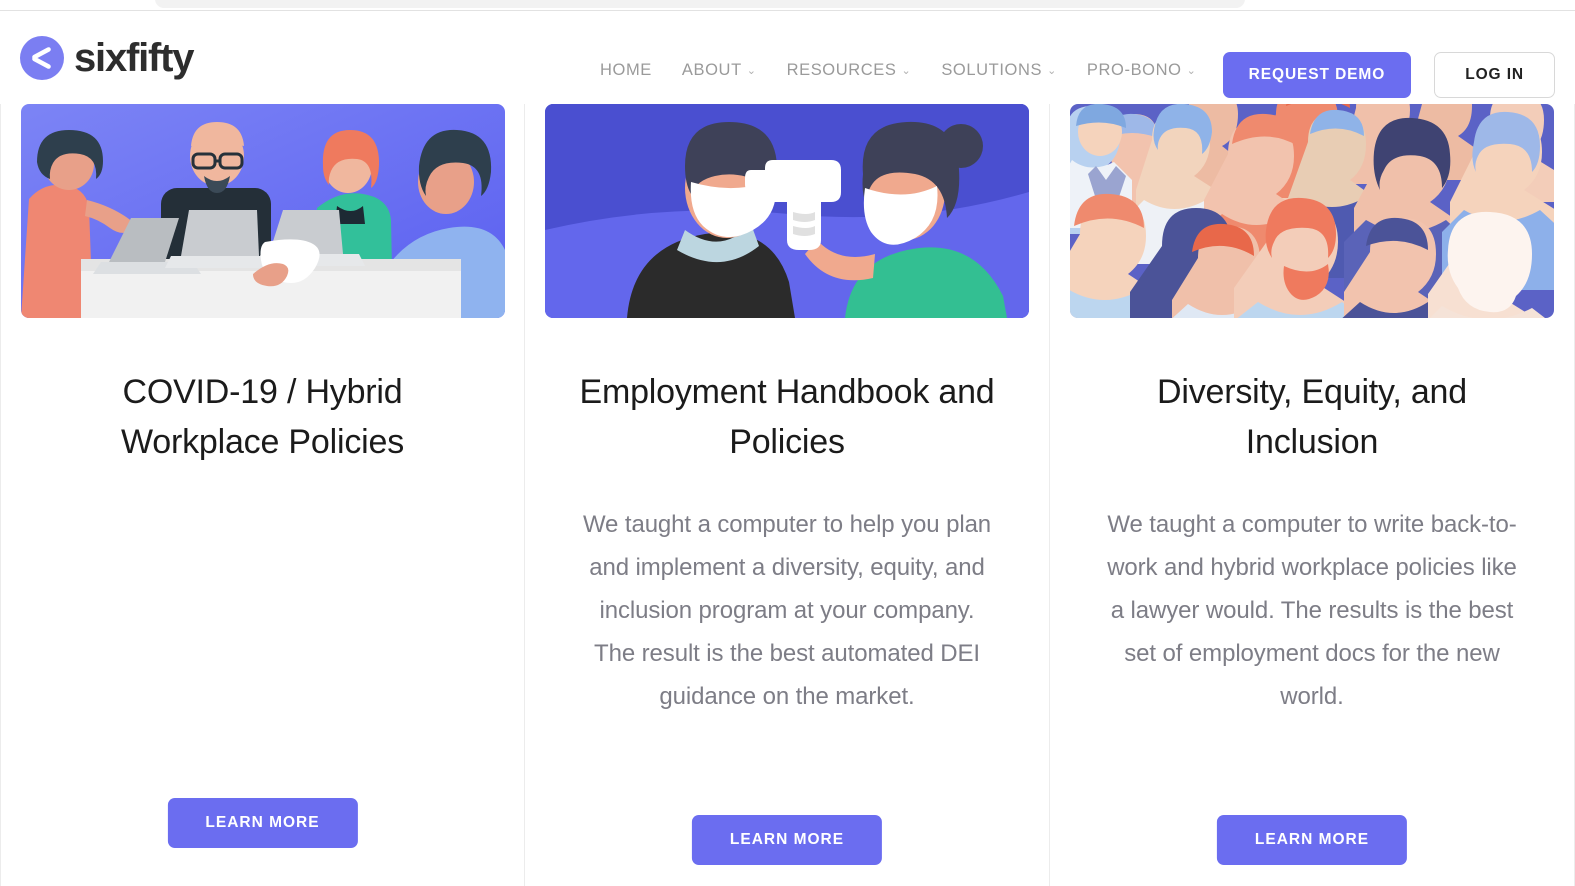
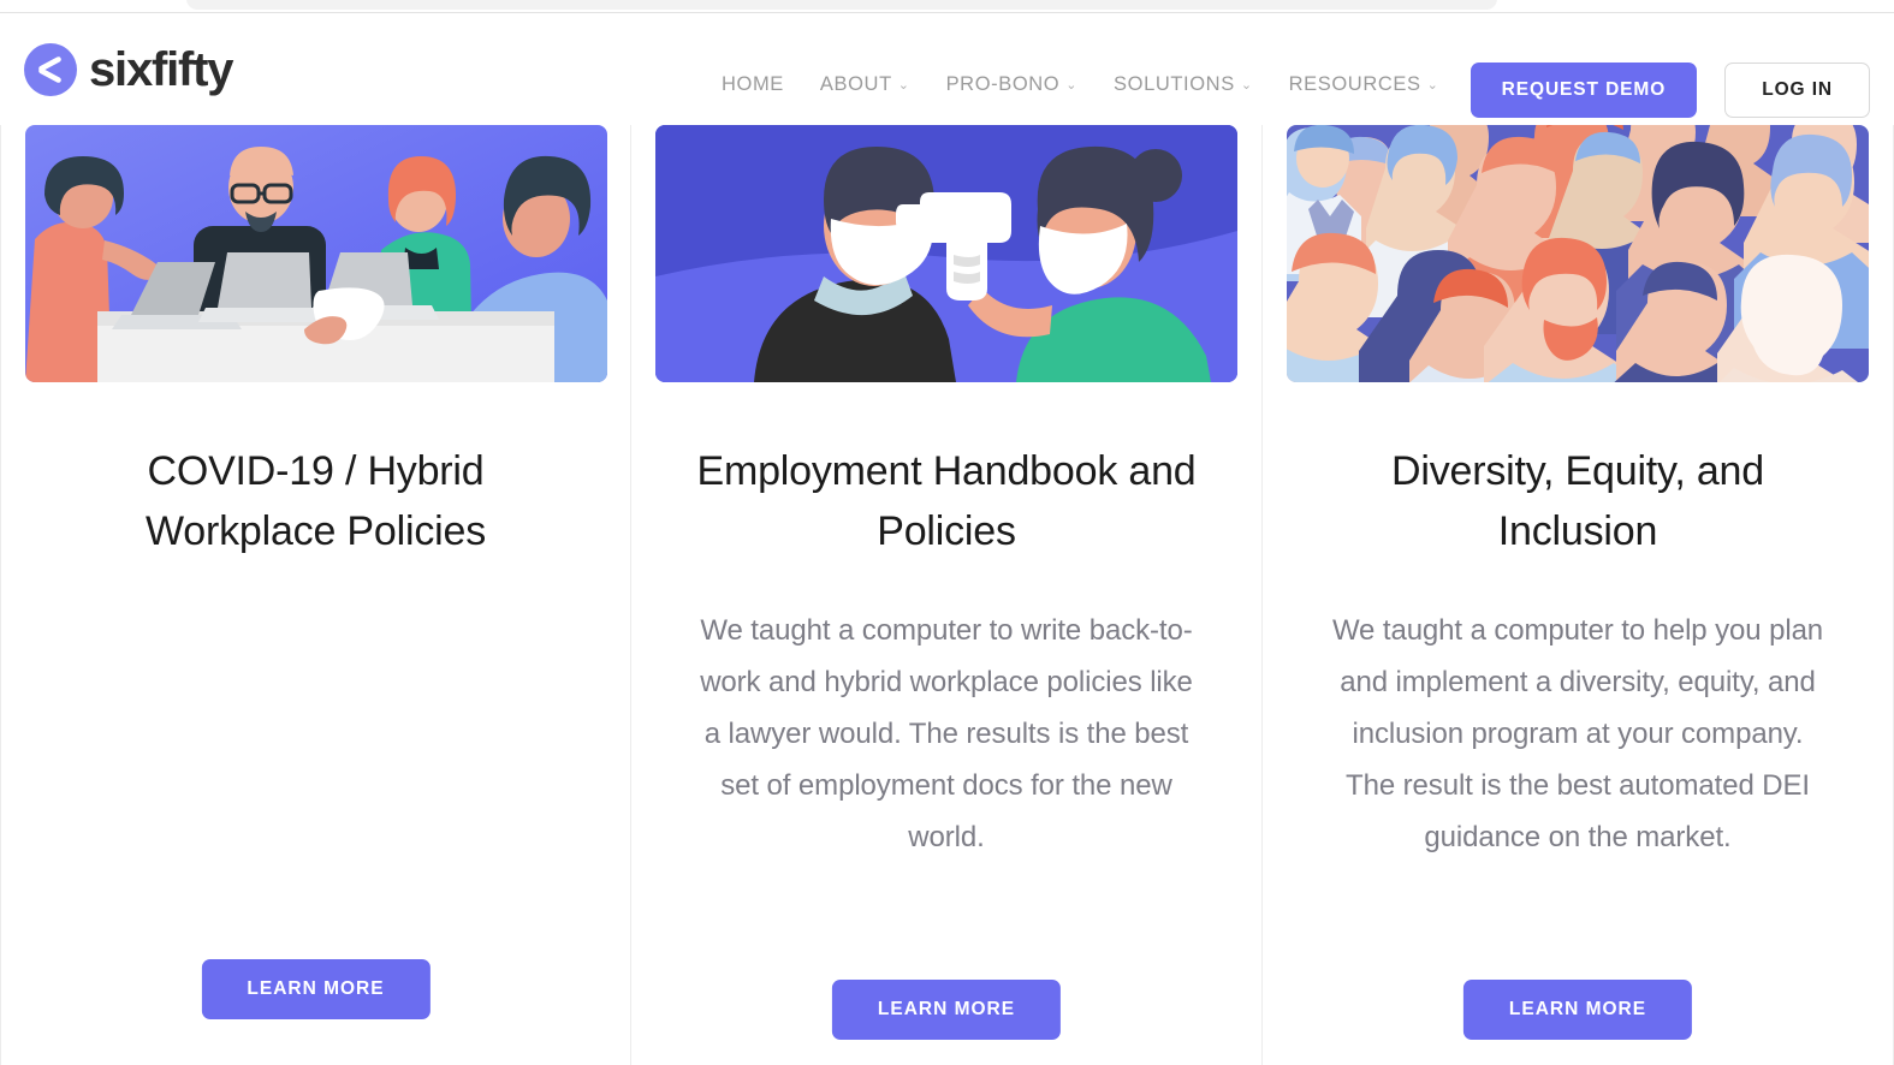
  sixfifty
  HOME
  ABOUT
  ⌄
- RESOURCES
+ PRO-BONO
  ⌄
  SOLUTIONS
  ⌄
- PRO-BONO
+ RESOURCES
  ⌄
  REQUEST DEMO
  LOG IN
  COVID-19 / Hybrid Workplace Policies
  LEARN MORE
  Employment Handbook and Policies
- We taught a computer to help you plan and implement a diversity, equity, and inclusion program at your company. The result is the best automated DEI guidance on the market.
+ We taught a computer to write back-to-work and hybrid workplace policies like a lawyer would. The results is the best set of employment docs for the new world.
  LEARN MORE
  Diversity, Equity, and Inclusion
- We taught a computer to write back-to-work and hybrid workplace policies like a lawyer would. The results is the best set of employment docs for the new world.
+ We taught a computer to help you plan and implement a diversity, equity, and inclusion program at your company. The result is the best automated DEI guidance on the market.
  LEARN MORE
